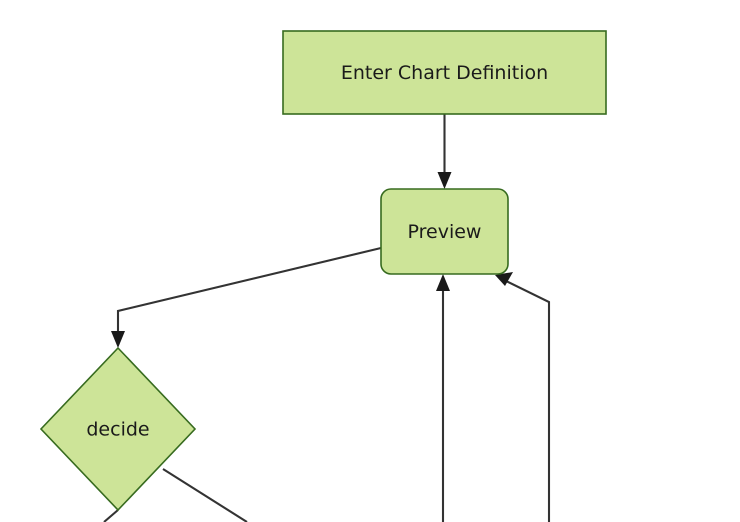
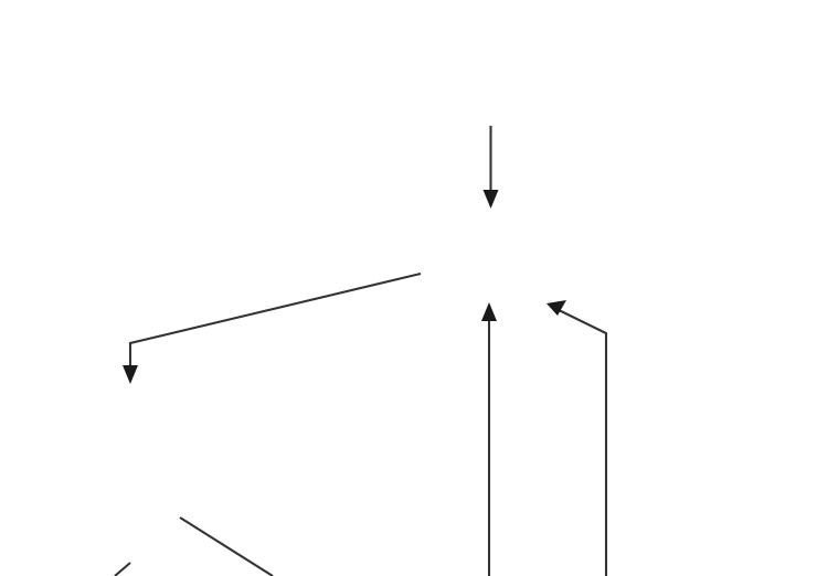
- Enter Chart Definition
- Preview
- decide
